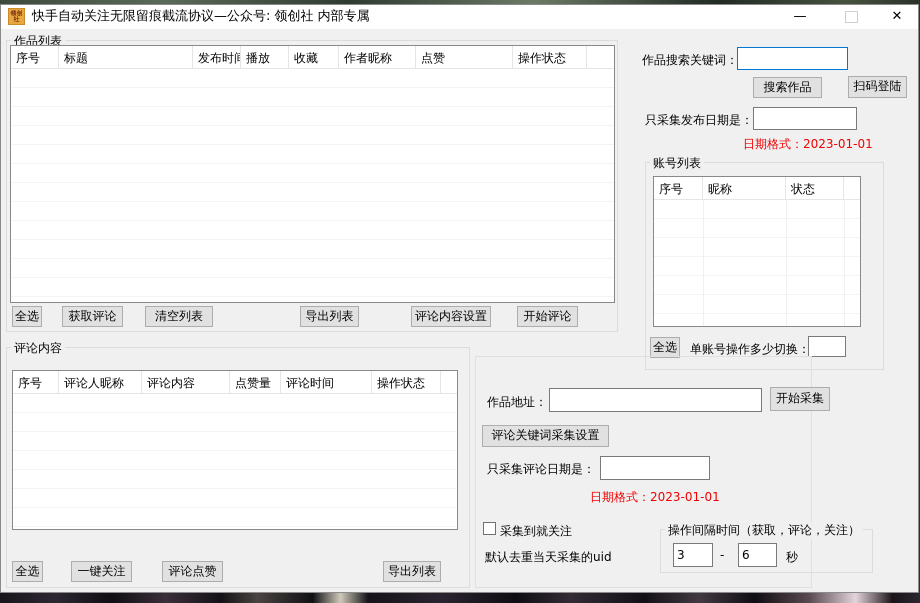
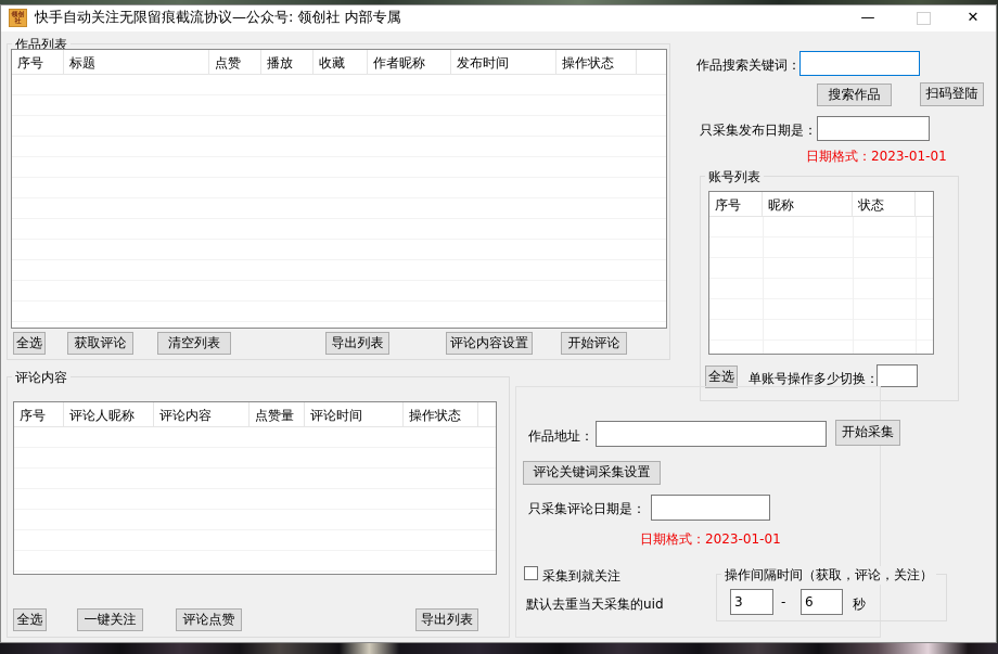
  快手自动关注无限留痕截流协议—公众号: 领创社 内部专属
  —
  ✕
  作品列表
  序号
  标题
- 发布时间
+ 点赞
  播放
  收藏
  作者昵称
- 点赞
+ 发布时间
  操作状态
  全选
  获取评论
  清空列表
  导出列表
  评论内容设置
  开始评论
  评论内容
  序号
  评论人昵称
  评论内容
  点赞量
  评论时间
  操作状态
  全选
  一键关注
  评论点赞
  导出列表
  作品搜索关键词：
  搜索作品
  扫码登陆
  只采集发布日期是：
  日期格式：2023-01-01
  账号列表
  序号
  昵称
  状态
  全选
  单账号操作多少切换：
  作品地址：
  开始采集
  评论关键词采集设置
  只采集评论日期是：
  日期格式：2023-01-01
  采集到就关注
  默认去重当天采集的uid
  操作间隔时间（获取，评论，关注）
  3
  -
  6
  秒
